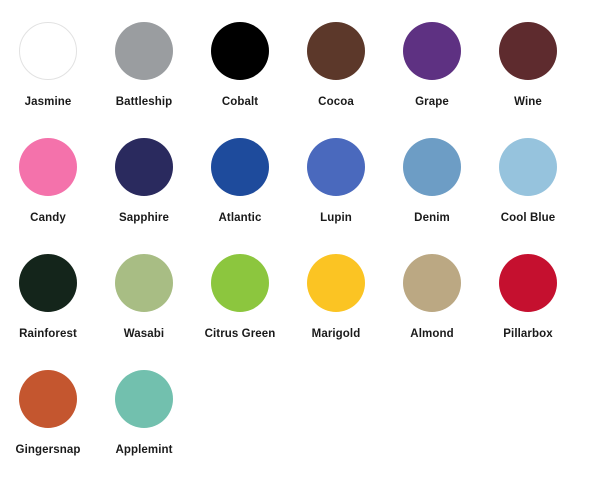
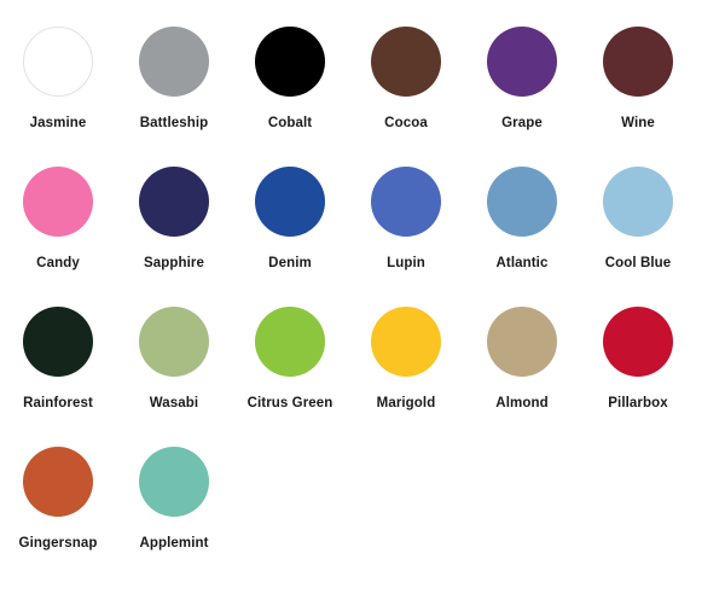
  Jasmine
  Battleship
  Cobalt
  Cocoa
  Grape
  Wine
  Candy
  Sapphire
- Atlantic
+ Denim
  Lupin
- Denim
+ Atlantic
  Cool Blue
  Rainforest
  Wasabi
  Citrus Green
  Marigold
  Almond
  Pillarbox
  Gingersnap
  Applemint
